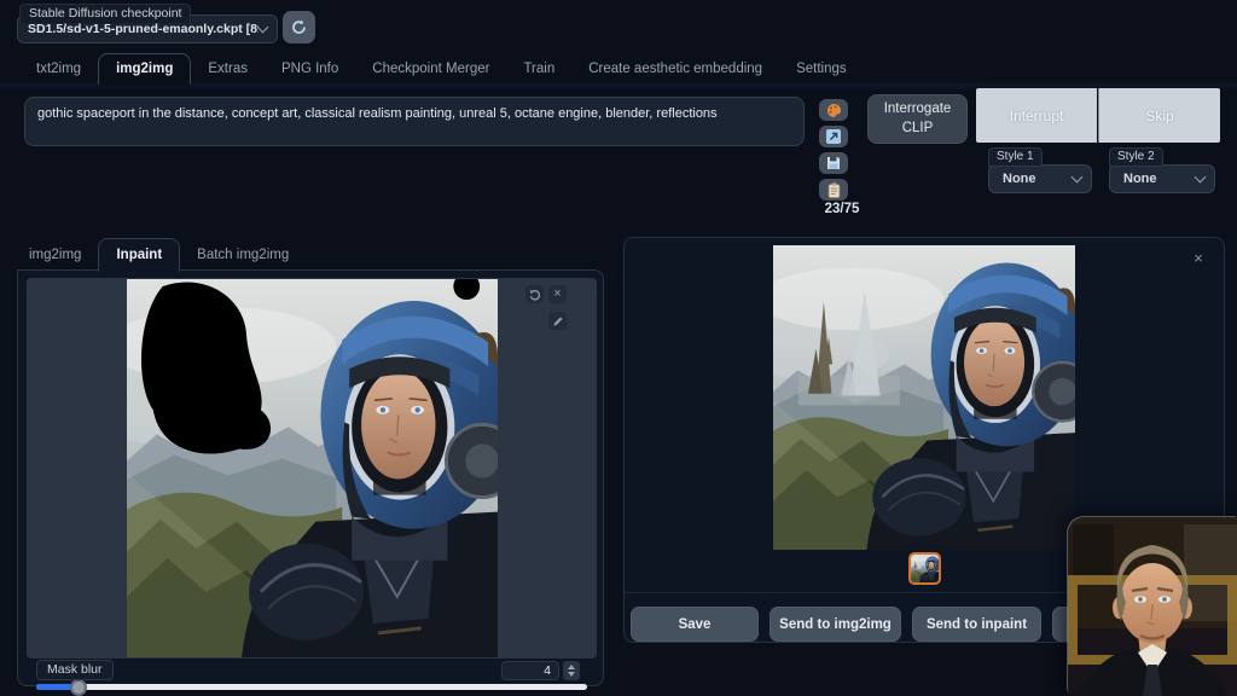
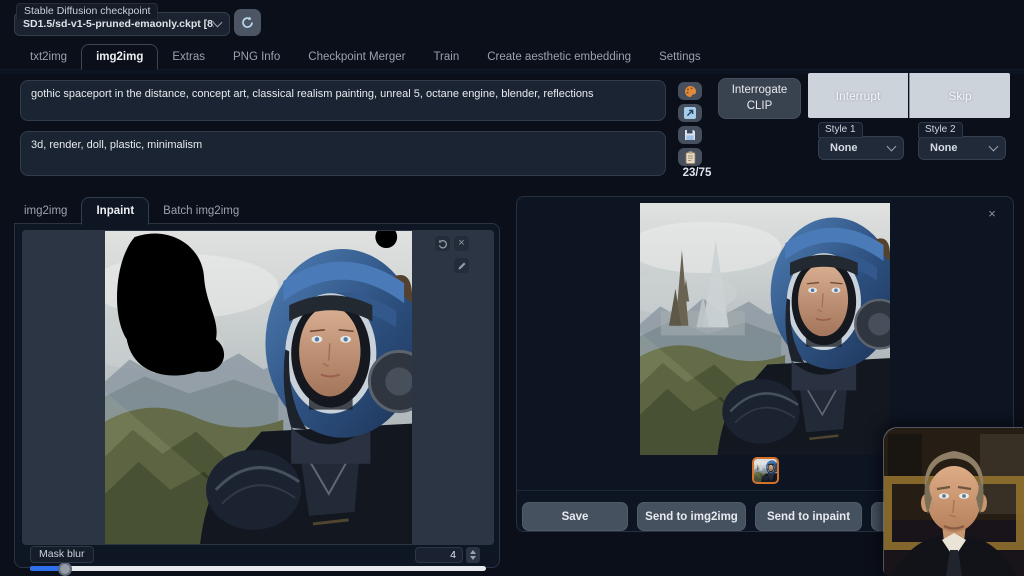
  Stable Diffusion checkpoint
  SD1.5/sd-v1-5-pruned-emaonly.ckpt [8
  txt2img
  img2img
  Extras
  PNG Info
  Checkpoint Merger
  Train
  Create aesthetic embedding
  Settings
  gothic spaceport in the distance, concept art, classical realism painting, unreal 5, octane engine, blender, reflections
+ 3d, render, doll, plastic, minimalism
  23/75
  Interrogate
  CLIP
  Interrupt
  Skip
  Style 1
  None
  Style 2
  None
  img2img
  Inpaint
  Batch img2img
  ×
  Mask blur
  4
  ×
  Save
  Send to img2img
  Send to inpaint
